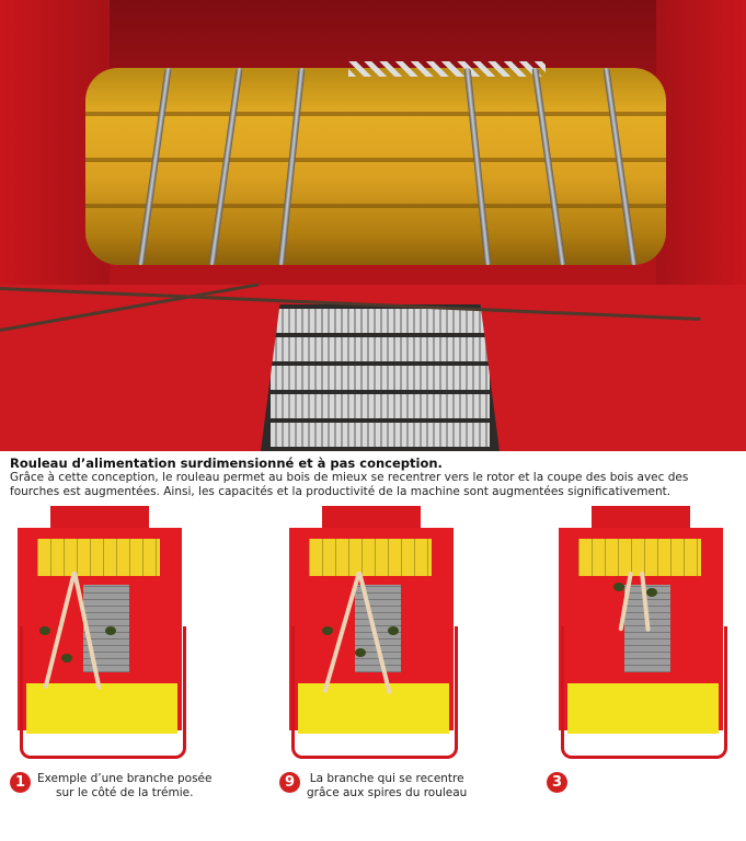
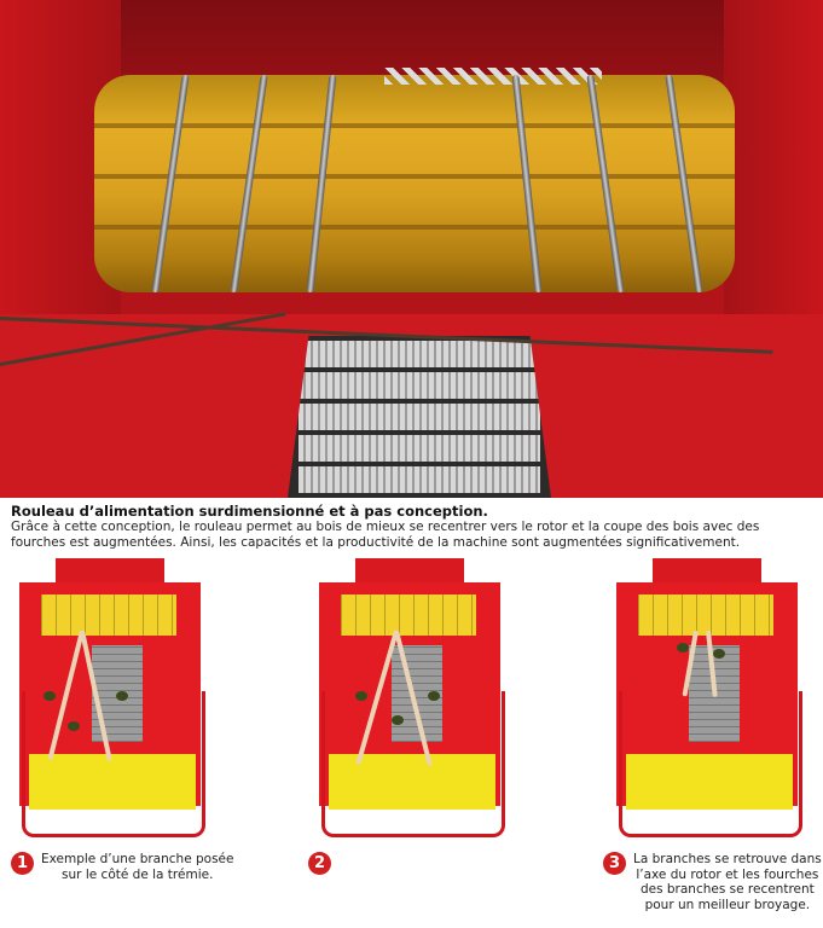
  Rouleau d’alimentation surdimensionné et à pas conception.
  Grâce à cette conception, le rouleau permet au bois de mieux se recentrer vers le rotor et la coupe des bois avec des fourches est augmentées. Ainsi, les capacités et la productivité de la machine sont augmentées significativement.
  1
  Exemple d’une branche posée
  sur le côté de la trémie.
- 9
+ 2
- La branche qui se recentre
- grâce aux spires du rouleau
  3
+ La branches se retrouve dans
+ l’axe du rotor et les fourches
+ des branches se recentrent
+ pour un meilleur broyage.
